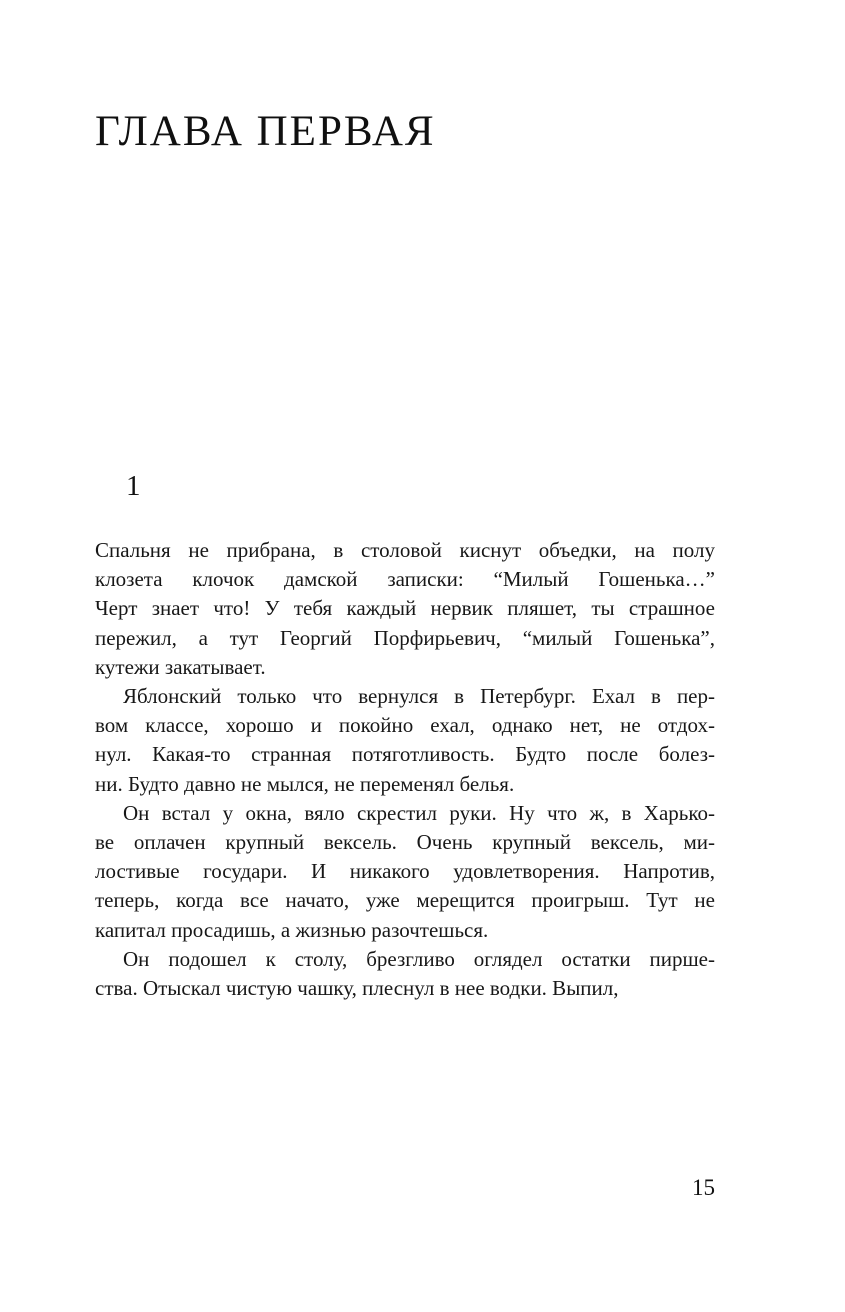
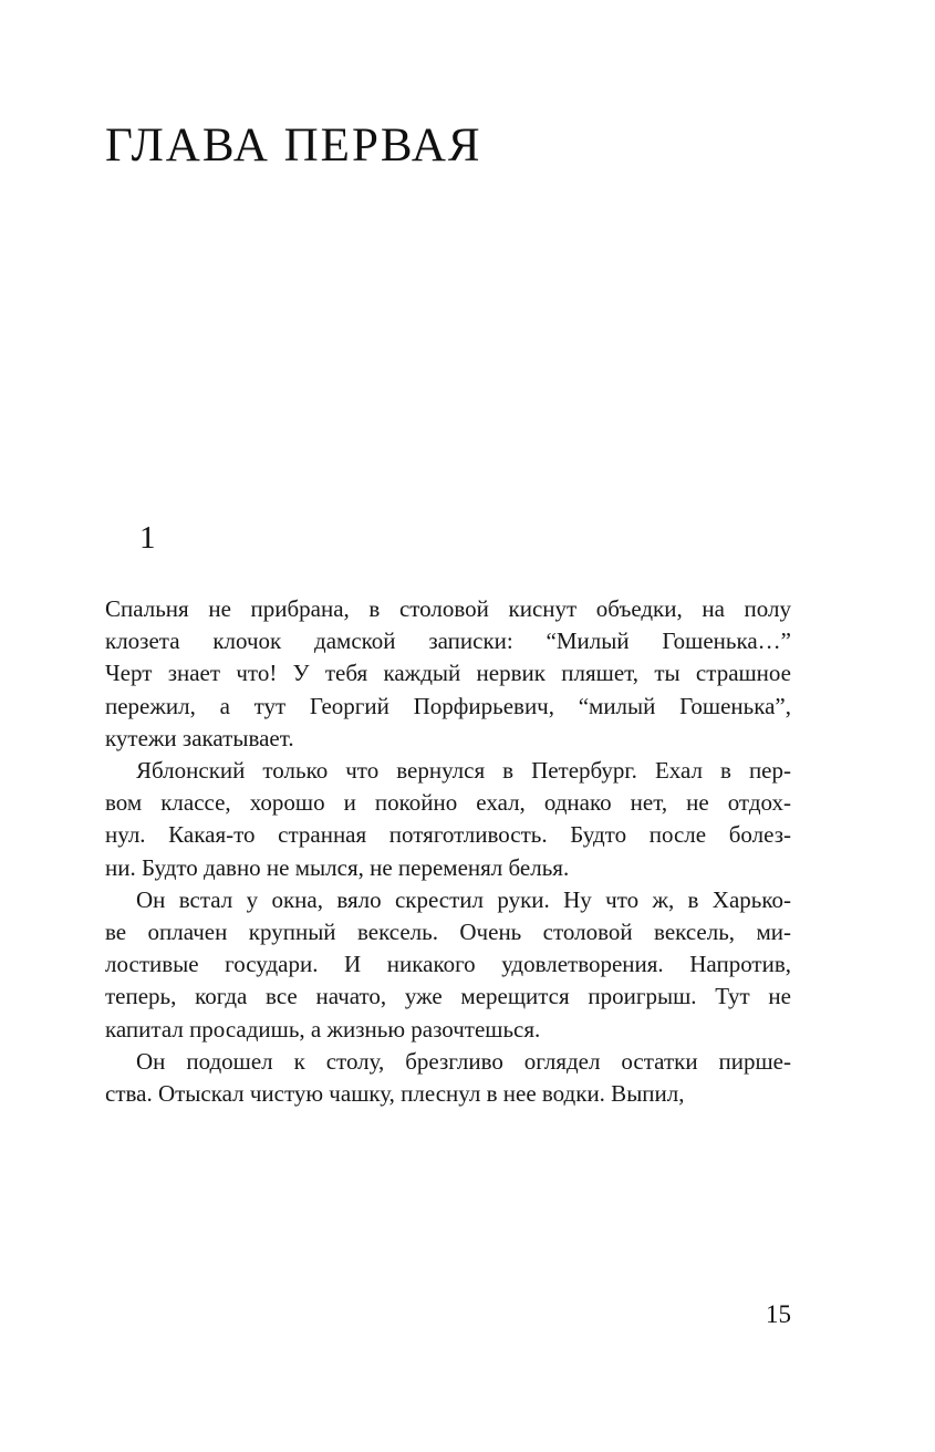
  ГЛАВА ПЕРВАЯ
  1
  Спальня не прибрана, в столовой киснут объедки, на полу
  клозета клочок дамской записки: “Милый Гошенька…”
  Черт знает что! У тебя каждый нервик пляшет, ты страшное
  пережил, а тут Георгий Порфирьевич, “милый Гошенька”,
  кутежи закатывает.
  Яблонский только что вернулся в Петербург. Ехал в пер-
  вом классе, хорошо и покойно ехал, однако нет, не отдох-
  нул. Какая-то странная потяготливость. Будто после болез-
  ни. Будто давно не мылся, не переменял белья.
  Он встал у окна, вяло скрестил руки. Ну что ж, в Харько-
- ве оплачен крупный вексель. Очень крупный вексель, ми-
+ ве оплачен крупный вексель. Очень столовой вексель, ми-
  лостивые государи. И никакого удовлетворения. Напротив,
  теперь, когда все начато, уже мерещится проигрыш. Тут не
  капитал просадишь, а жизнью разочтешься.
  Он подошел к столу, брезгливо оглядел остатки пирше-
  ства. Отыскал чистую чашку, плеснул в нее водки. Выпил,
  15
